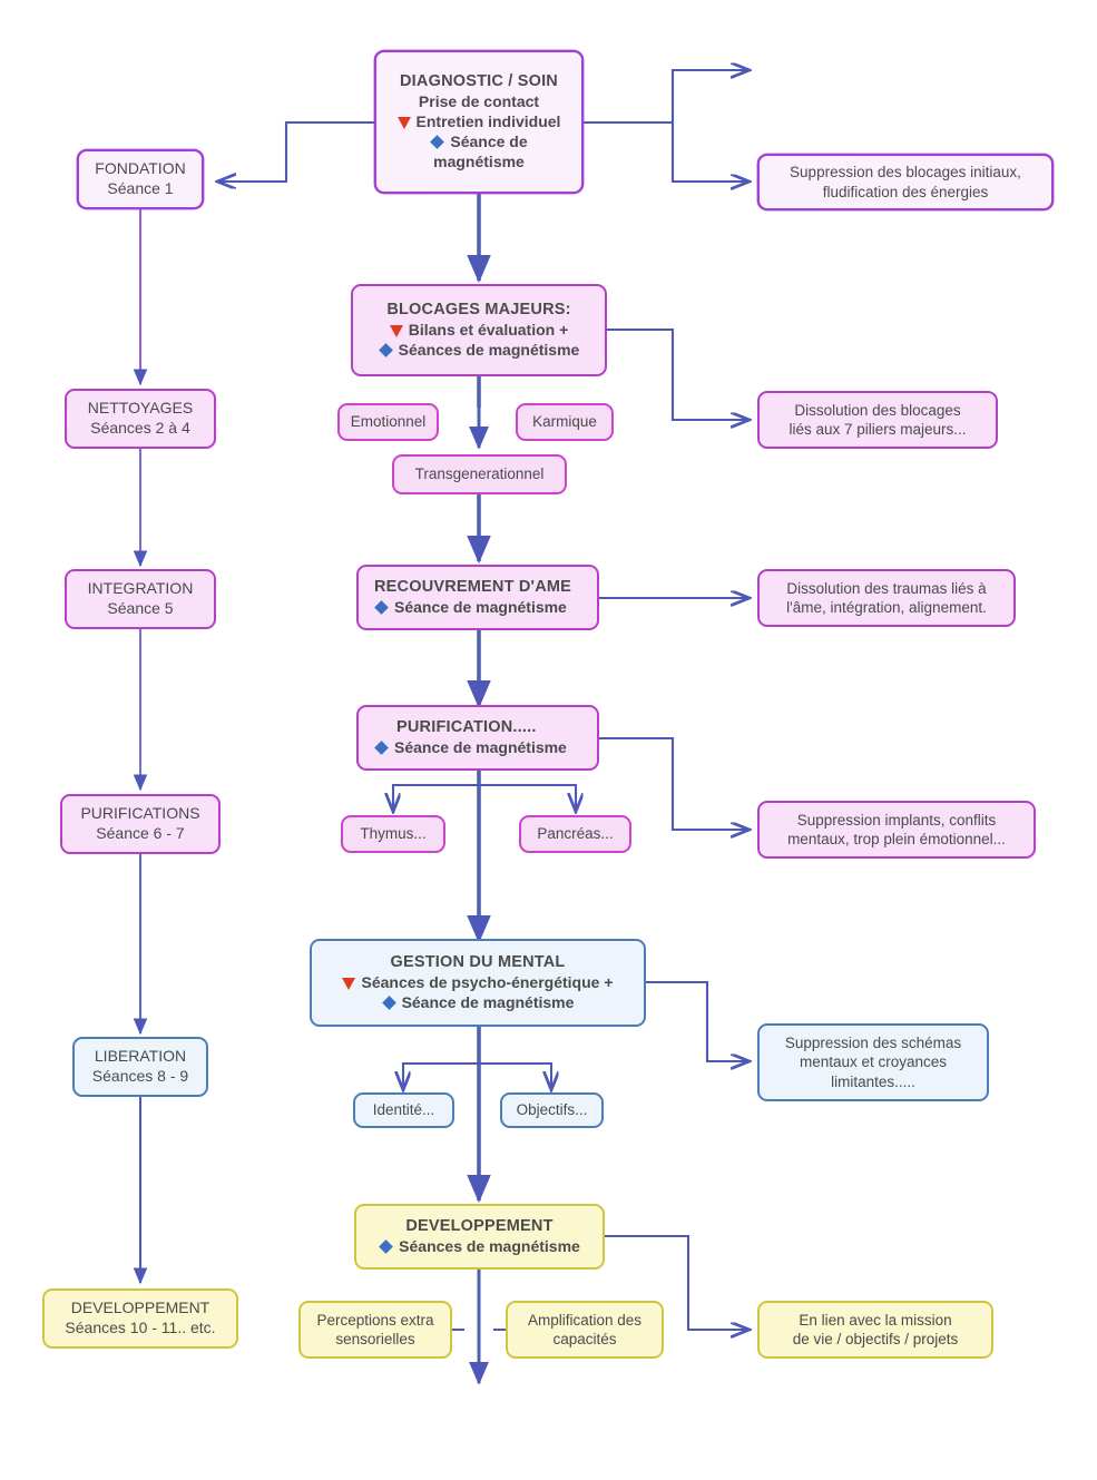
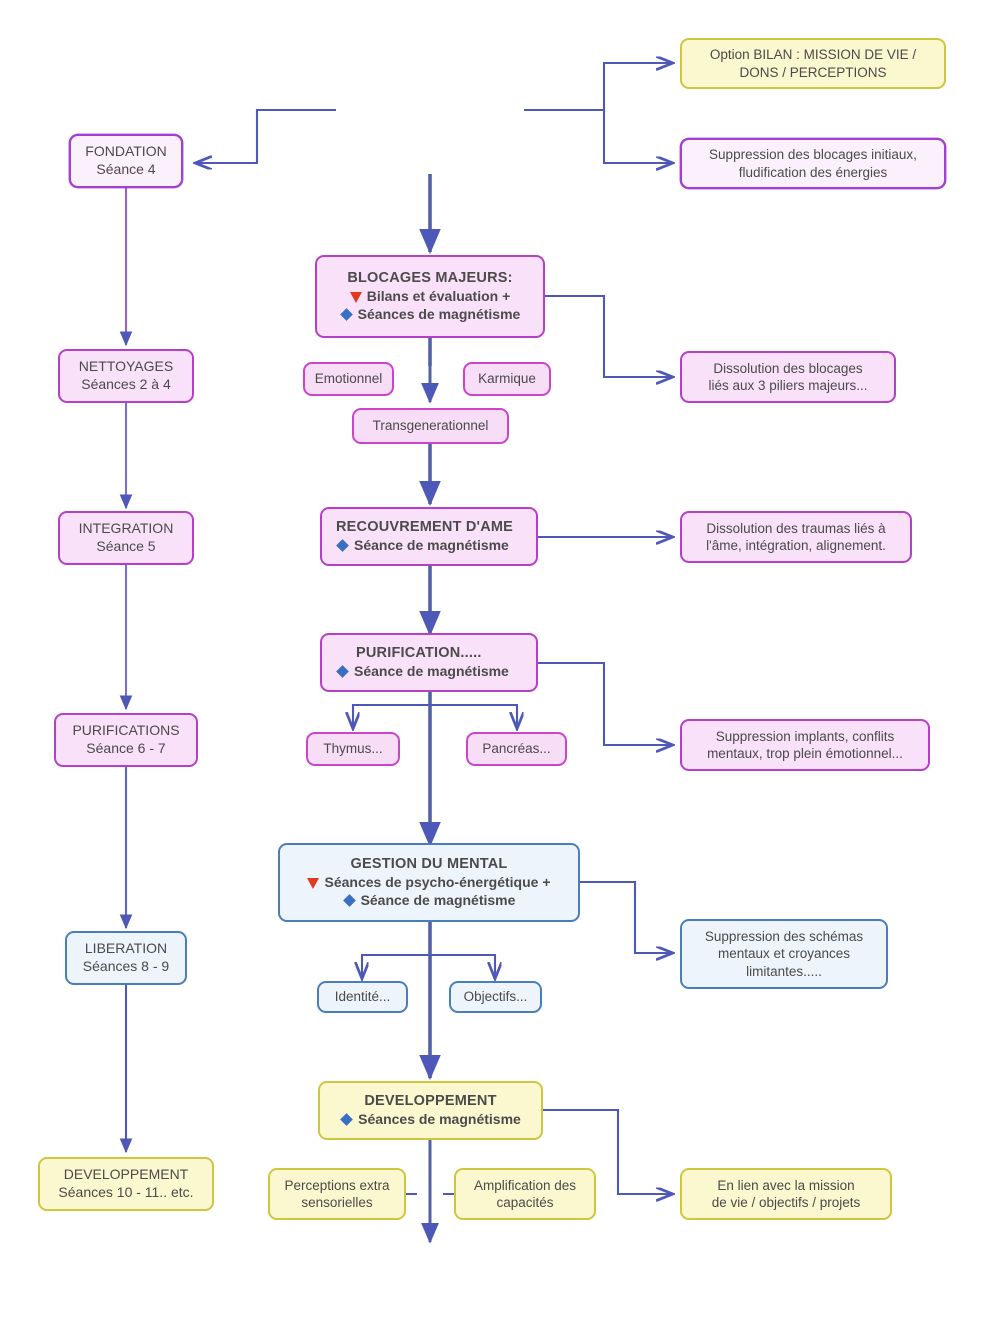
  FONDATION
- Séance 1
+ Séance 4
  NETTOYAGES
  Séances 2 à 4
  INTEGRATION
  Séance 5
  PURIFICATIONS
  Séance 6 - 7
  LIBERATION
  Séances 8 - 9
  DEVELOPPEMENT
  Séances 10 - 11.. etc.
- DIAGNOSTIC / SOIN
- Prise de contact
- Entretien individuel
- Séance de
- magnétisme
  BLOCAGES MAJEURS:
  Bilans et évaluation +
  Séances de magnétisme
  RECOUVREMENT D'AME
  Séance de magnétisme
  PURIFICATION.....
  Séance de magnétisme
  GESTION DU MENTAL
  Séances de psycho-énergétique +
  Séance de magnétisme
  DEVELOPPEMENT
  Séances de magnétisme
  Emotionnel
  Karmique
  Transgenerationnel
  Thymus...
  Pancréas...
  Identité...
  Objectifs...
  Perceptions extra
  sensorielles
  Amplification des
  capacités
+ Option BILAN : MISSION DE VIE /
+ DONS / PERCEPTIONS
  Suppression des blocages initiaux,
  fludification des énergies
  Dissolution des blocages
- liés aux 7 piliers majeurs...
+ liés aux 3 piliers majeurs...
  Dissolution des traumas liés à
  l'âme, intégration, alignement.
  Suppression implants, conflits
  mentaux, trop plein émotionnel...
  Suppression des schémas
  mentaux et croyances
  limitantes.....
  En lien avec la mission
  de vie / objectifs / projets
